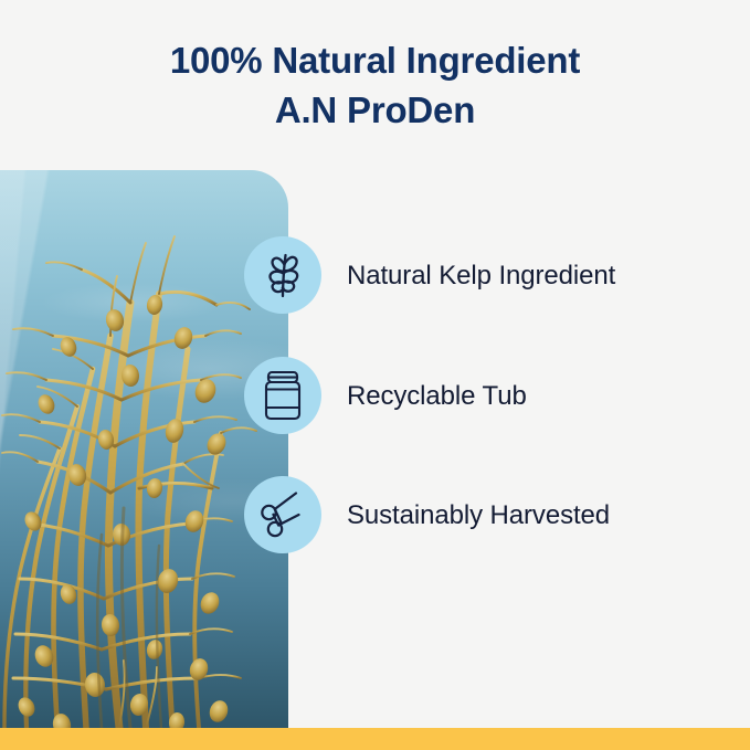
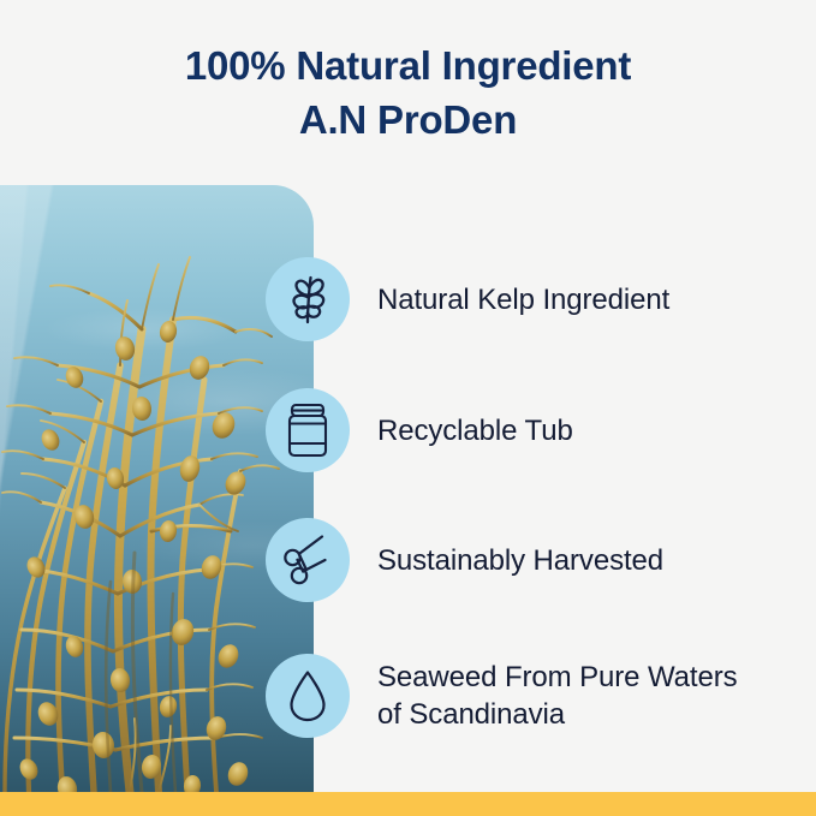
  100% Natural Ingredient
  A.N ProDen
  Natural Kelp Ingredient
  Recyclable Tub
  Sustainably Harvested
+ Seaweed From Pure Waters
+ of Scandinavia
